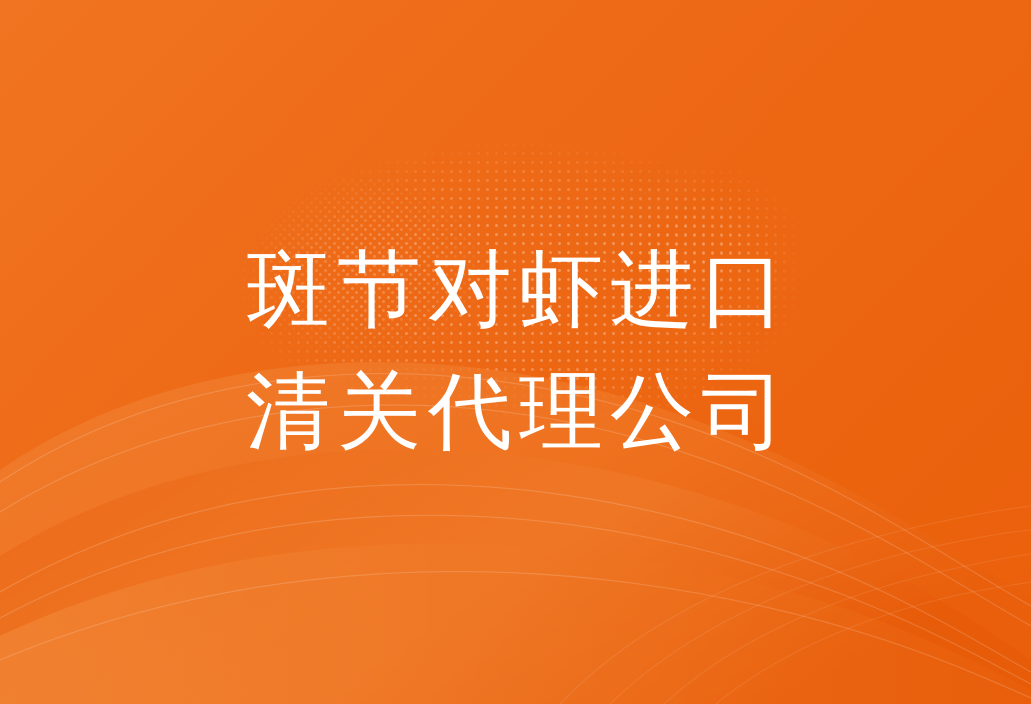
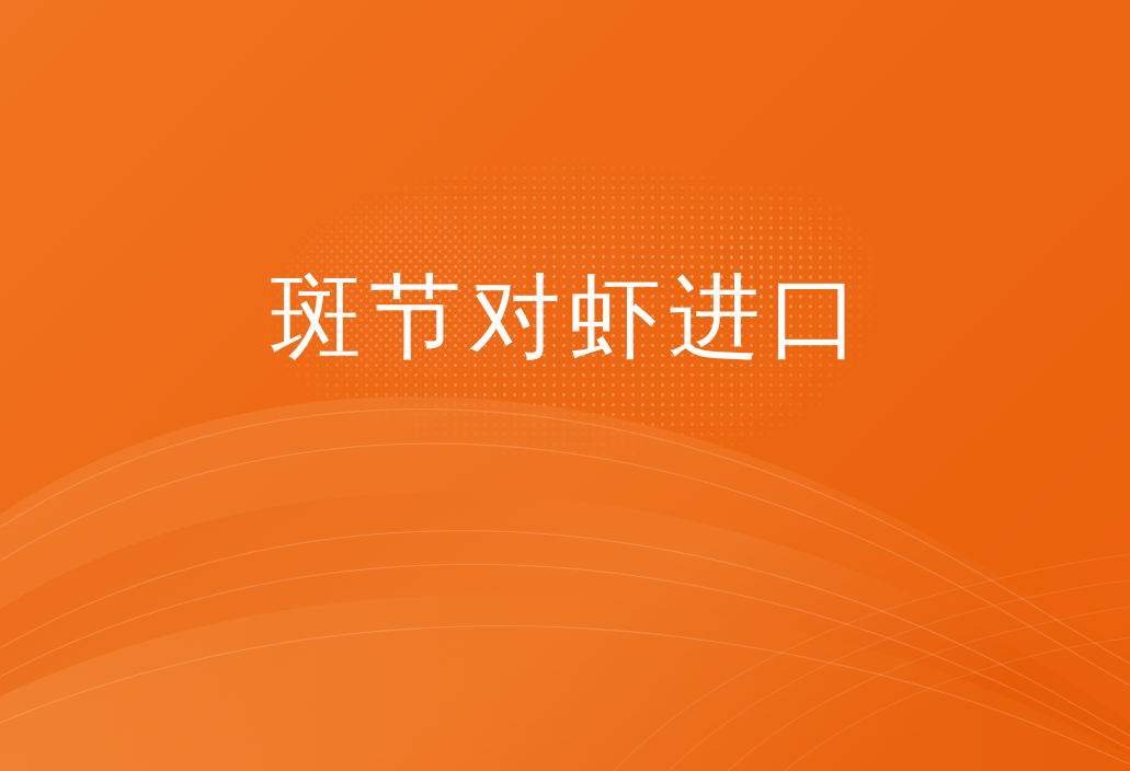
  斑节对虾进口
- 清关代理公司
